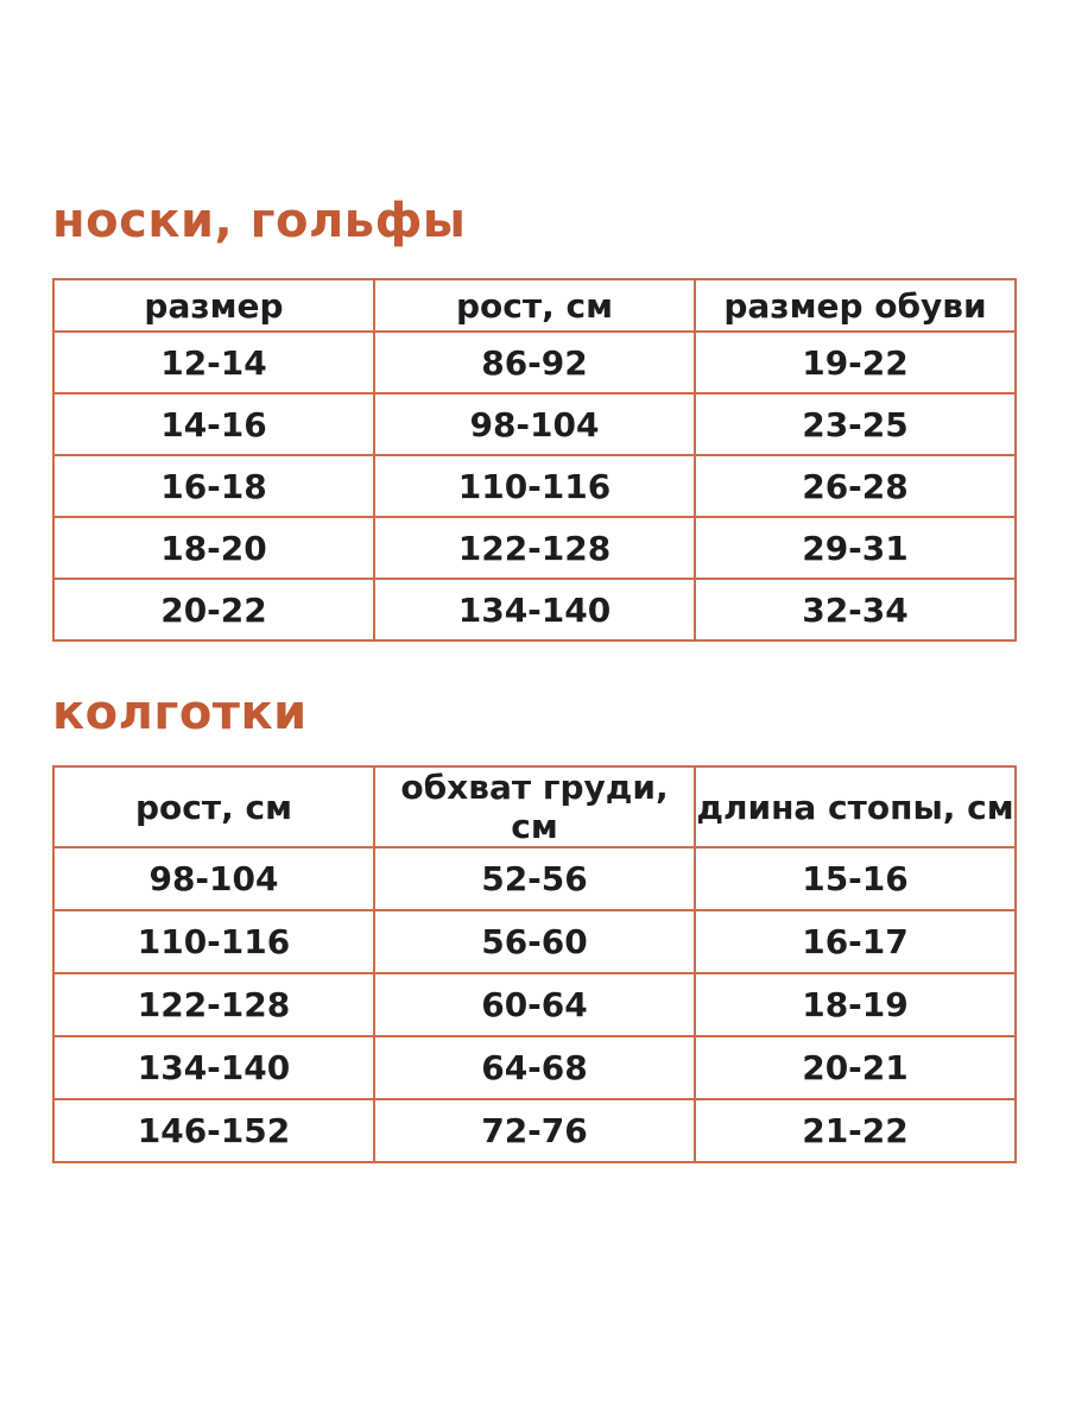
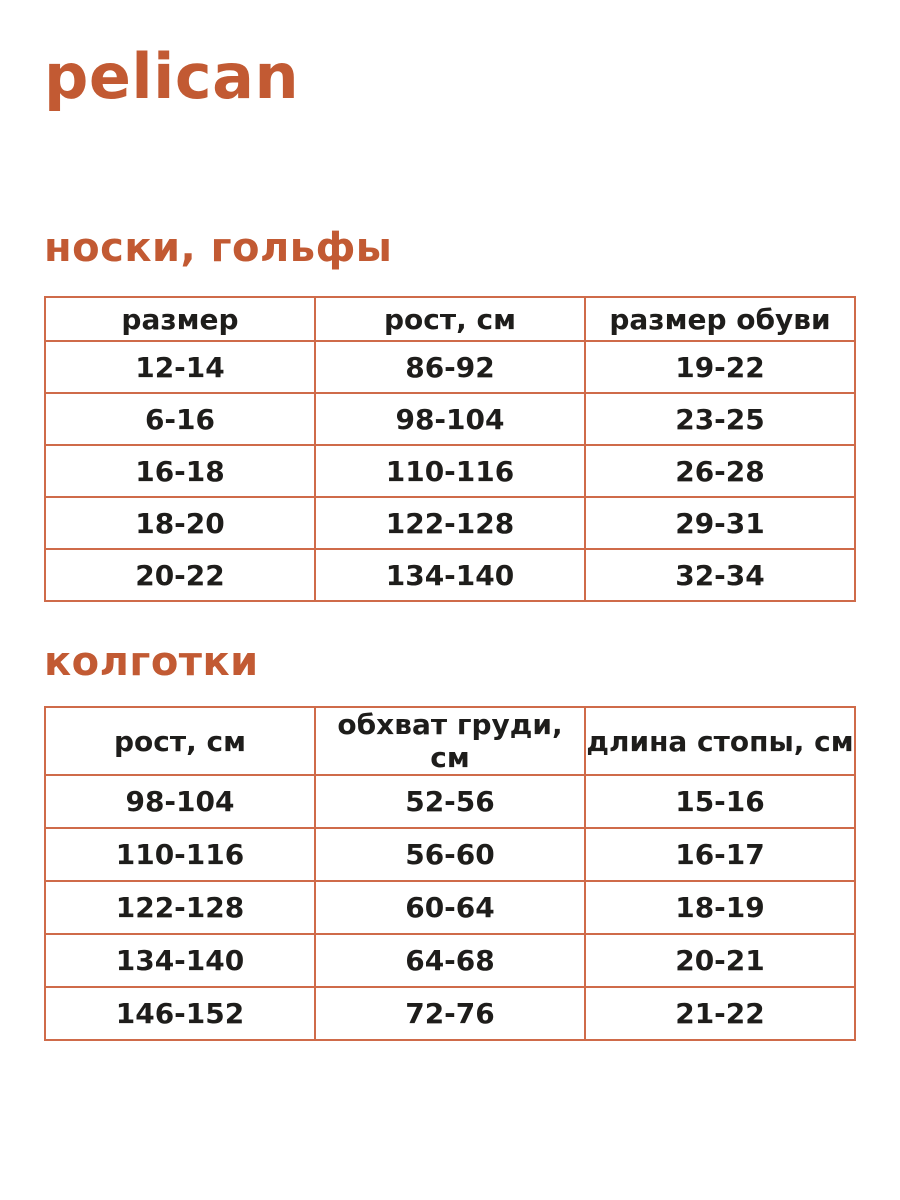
+ pelican
  носки, гольфы
  размер	рост, см	размер обуви
  12-14	86-92	19-22
- 14-16	98-104	23-25
+ 6-16	98-104	23-25
  16-18	110-116	26-28
  18-20	122-128	29-31
  20-22	134-140	32-34
  колготки
  рост, см	обхват груди, см	длина стопы, см
  98-104	52-56	15-16
  110-116	56-60	16-17
  122-128	60-64	18-19
  134-140	64-68	20-21
  146-152	72-76	21-22
